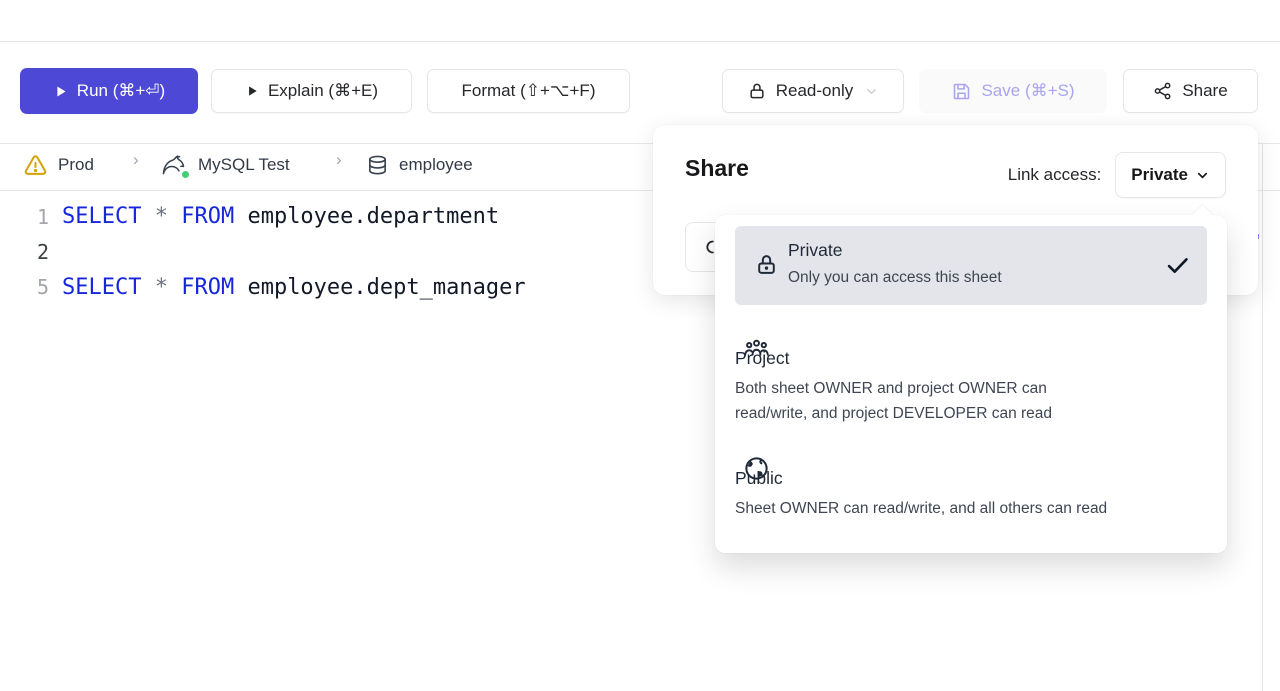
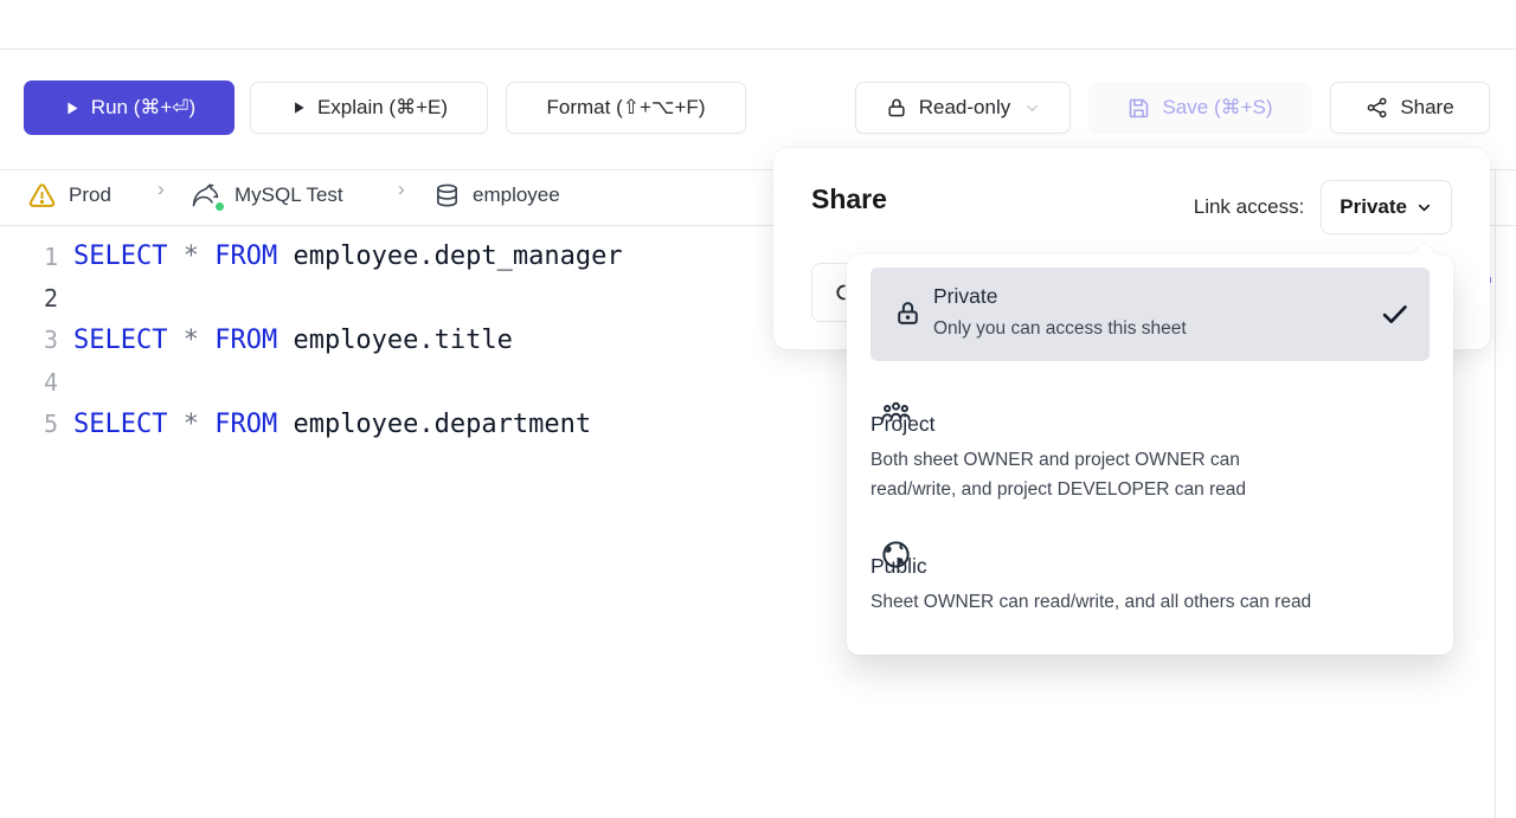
  Run (⌘+⏎)
  Explain (⌘+E)
  Format (⇧+⌥+F)
  Read-only
  Save (⌘+S)
  Share
  Prod
  ›
  MySQL Test
  ›
  employee
  1
- SELECT * FROM employee.department
+ SELECT * FROM employee.dept_manager
  2
+ 3
+ SELECT * FROM employee.title
+ 4
  5
- SELECT * FROM employee.dept_manager
+ SELECT * FROM employee.department
  Share
  Link access:
  Private
  Private
  Only you can access this sheet
  Project
  Both sheet OWNER and project OWNER can read/write, and project DEVELOPER can read
  Sheet OWNER can read/write, and all others can read
